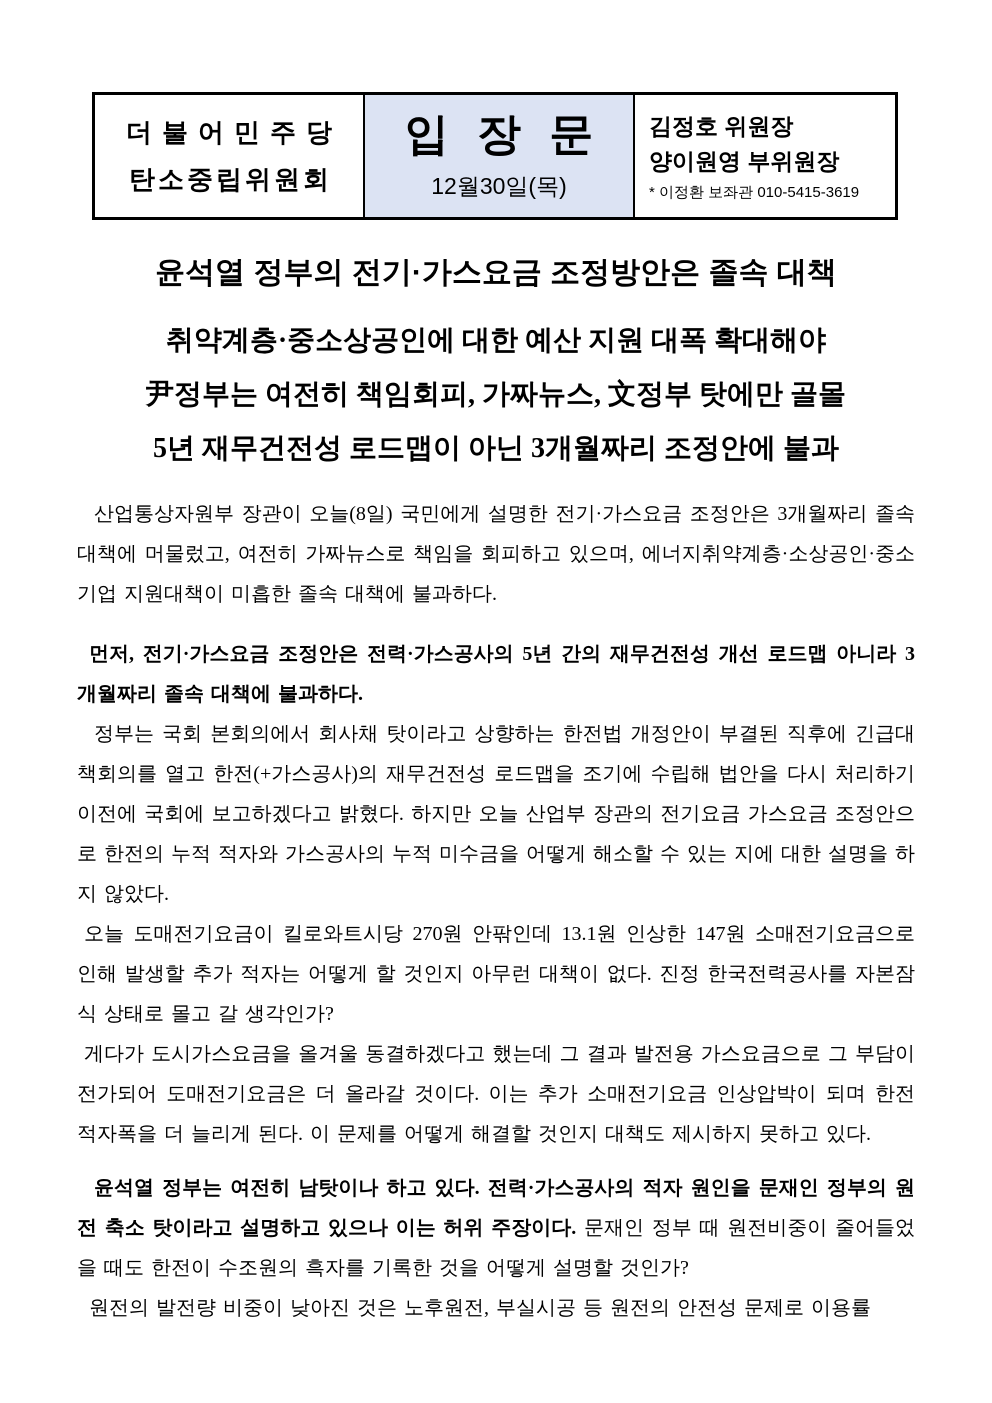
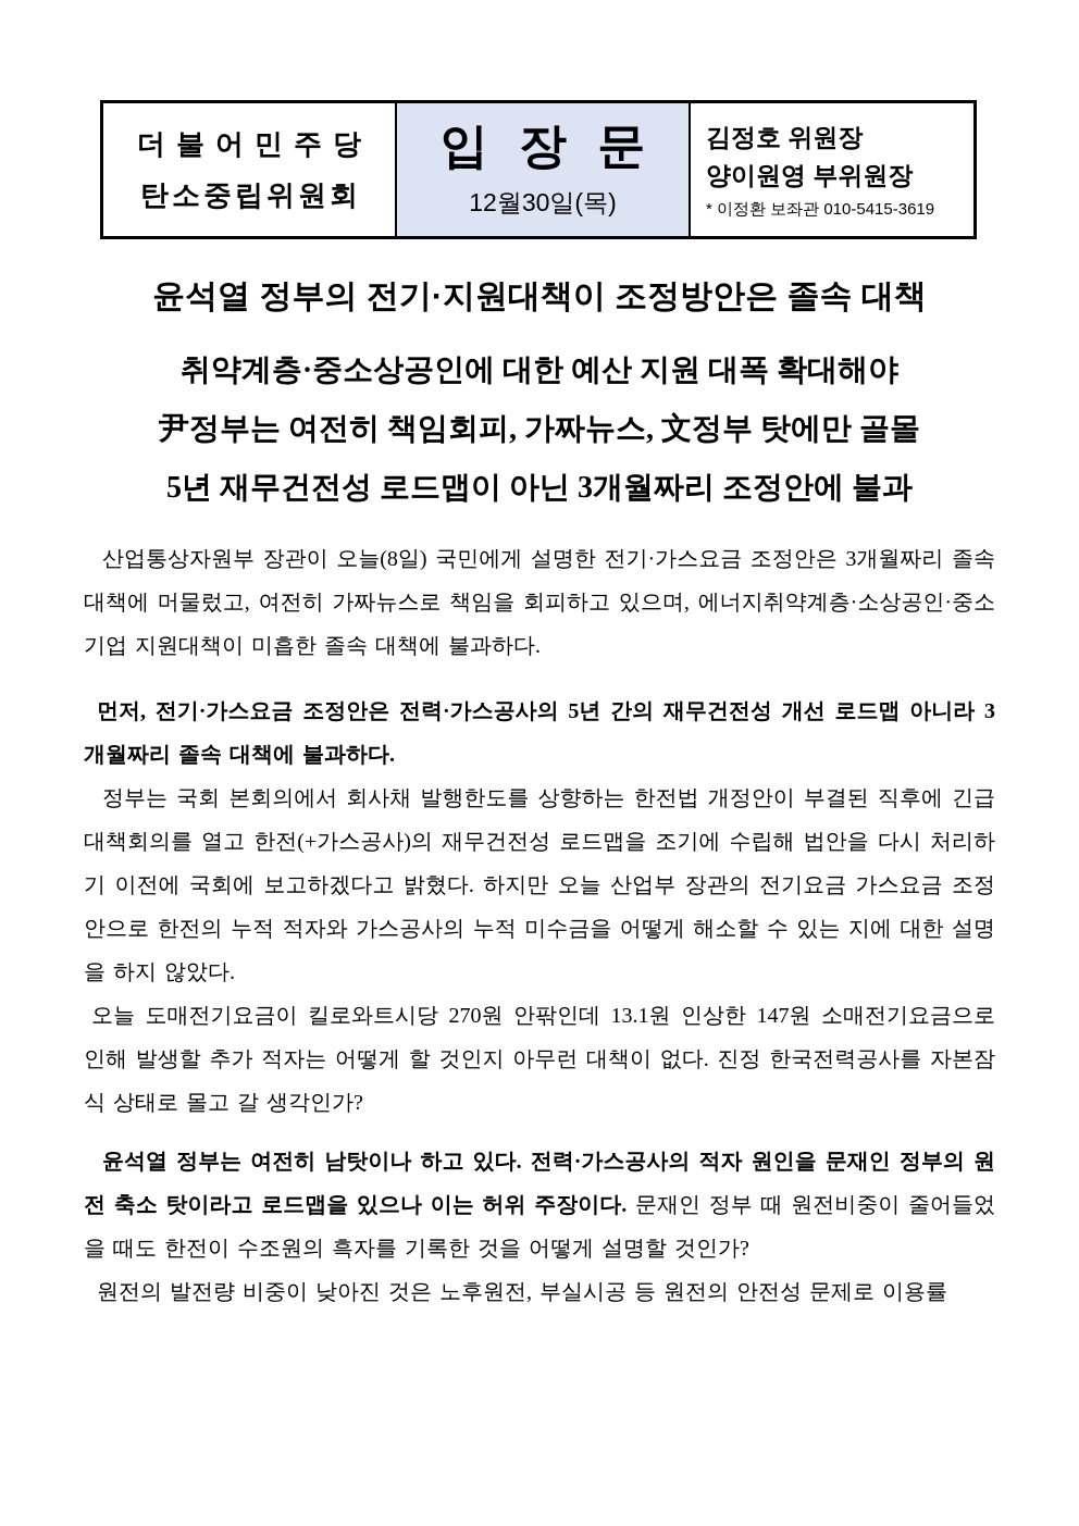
  더불어민주당
  탄소중립위원회
  입 장 문
  12월30일(목)
  김정호 위원장
  양이원영 부위원장
  * 이정환 보좌관 010-5415-3619
- 윤석열 정부의 전기·가스요금 조정방안은 졸속 대책
+ 윤석열 정부의 전기·지원대책이 조정방안은 졸속 대책
  취약계층·중소상공인에 대한 예산 지원 대폭 확대해야
  尹정부는 여전히 책임회피, 가짜뉴스, 文정부 탓에만 골몰
  5년 재무건전성 로드맵이 아닌 3개월짜리 조정안에 불과
  산업통상자원부 장관이 오늘(8일) 국민에게 설명한 전기·가스요금 조정안은 3개월짜리 졸속 대책에 머물렀고, 여전히 가짜뉴스로 책임을 회피하고 있으며, 에너지취약계층·소상공인·중소기업 지원대책이 미흡한 졸속 대책에 불과하다.
  먼저, 전기·가스요금 조정안은 전력·가스공사의 5년 간의 재무건전성 개선 로드맵 아니라 3개월짜리 졸속 대책에 불과하다.
- 정부는 국회 본회의에서 회사채 탓이라고 상향하는 한전법 개정안이 부결된 직후에 긴급대책회의를 열고 한전(+가스공사)의 재무건전성 로드맵을 조기에 수립해 법안을 다시 처리하기 이전에 국회에 보고하겠다고 밝혔다. 하지만 오늘 산업부 장관의 전기요금 가스요금 조정안으로 한전의 누적 적자와 가스공사의 누적 미수금을 어떻게 해소할 수 있는 지에 대한 설명을 하지 않았다.
+ 정부는 국회 본회의에서 회사채 발행한도를 상향하는 한전법 개정안이 부결된 직후에 긴급대책회의를 열고 한전(+가스공사)의 재무건전성 로드맵을 조기에 수립해 법안을 다시 처리하기 이전에 국회에 보고하겠다고 밝혔다. 하지만 오늘 산업부 장관의 전기요금 가스요금 조정안으로 한전의 누적 적자와 가스공사의 누적 미수금을 어떻게 해소할 수 있는 지에 대한 설명을 하지 않았다.
  오늘 도매전기요금이 킬로와트시당 270원 안팎인데 13.1원 인상한 147원 소매전기요금으로 인해 발생할 추가 적자는 어떻게 할 것인지 아무런 대책이 없다. 진정 한국전력공사를 자본잠식 상태로 몰고 갈 생각인가?
- 게다가 도시가스요금을 올겨울 동결하겠다고 했는데 그 결과 발전용 가스요금으로 그 부담이 전가되어 도매전기요금은 더 올라갈 것이다. 이는 추가 소매전기요금 인상압박이 되며 한전 적자폭을 더 늘리게 된다. 이 문제를 어떻게 해결할 것인지 대책도 제시하지 못하고 있다.
- 윤석열 정부는 여전히 남탓이나 하고 있다. 전력·가스공사의 적자 원인을 문재인 정부의 원전 축소 탓이라고 설명하고 있으나 이는 허위 주장이다. 문재인 정부 때 원전비중이 줄어들었을 때도 한전이 수조원의 흑자를 기록한 것을 어떻게 설명할 것인가?
+ 윤석열 정부는 여전히 남탓이나 하고 있다. 전력·가스공사의 적자 원인을 문재인 정부의 원전 축소 탓이라고 로드맵을 있으나 이는 허위 주장이다. 문재인 정부 때 원전비중이 줄어들었을 때도 한전이 수조원의 흑자를 기록한 것을 어떻게 설명할 것인가?
  원전의 발전량 비중이 낮아진 것은 노후원전, 부실시공 등 원전의 안전성 문제로 이용률
